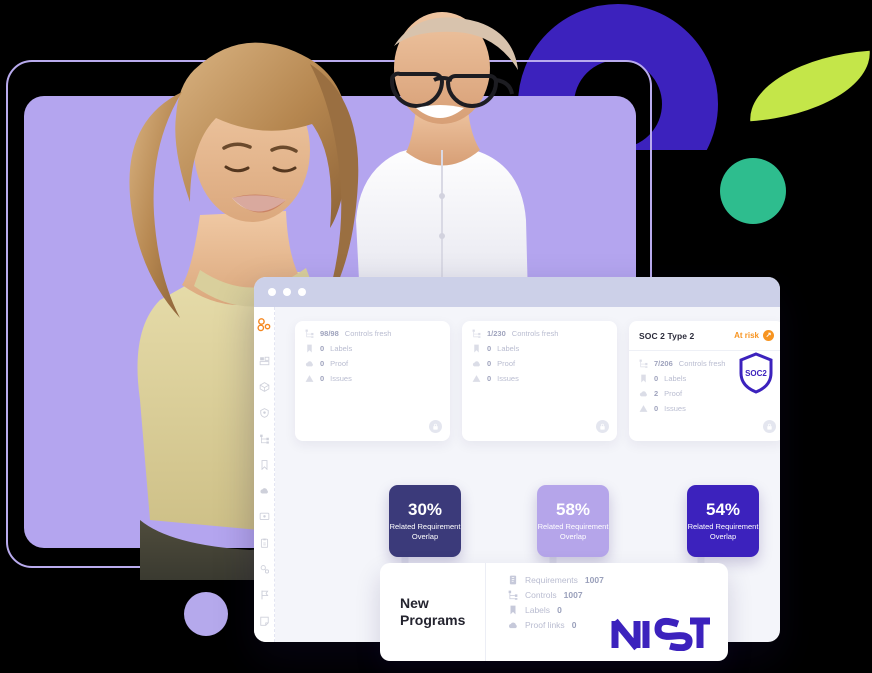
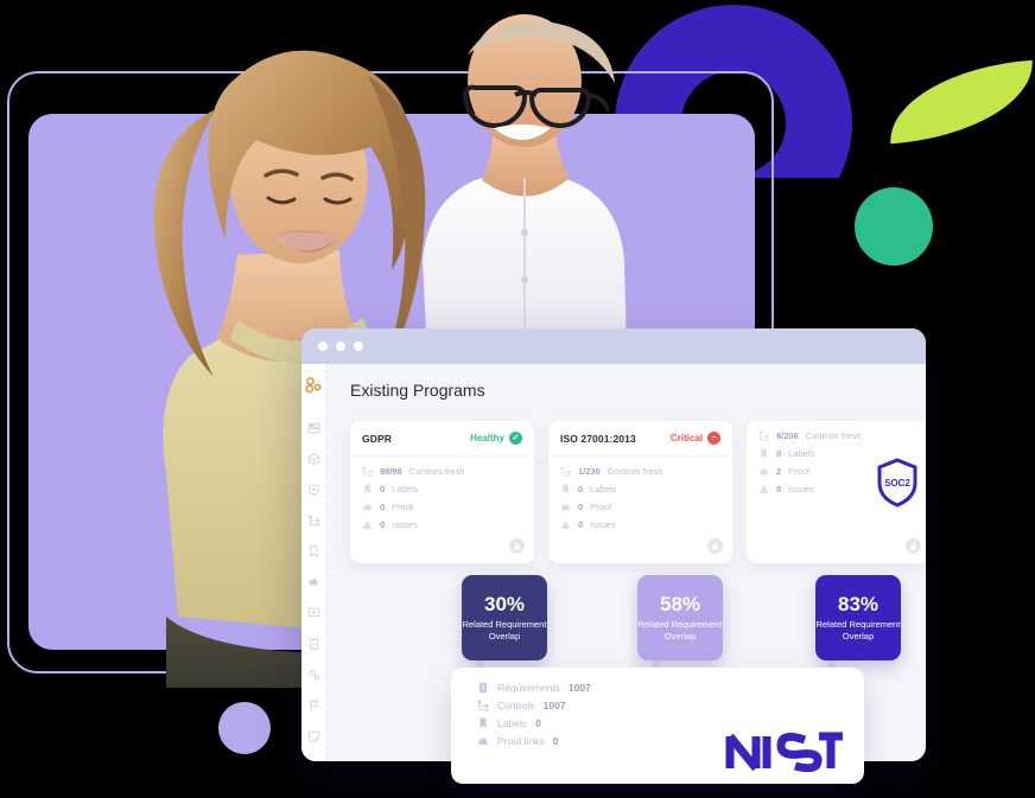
+ Existing Programs
+ GDPR
+ Healthy
  98/98
  Controls fresh
  0
  Labels
  0
  Proof
  0
  Issues
+ ISO 27001:2013
+ Critical
  1/230
  Controls fresh
  0
  Labels
  0
  Proof
  0
  Issues
- SOC 2 Type 2
- At risk
- 7/206
+ 8/206
  Controls fresh
  0
  Labels
  2
  Proof
  0
  Issues
  SOC2
  30%
  Related Requirement Overlap
  58%
  Related Requirement Overlap
- 54%
+ 83%
  Related Requirement Overlap
- New
- Programs
  Requirements
  1007
  Controls
  1007
  Labels
  0
  Proof links
  0
